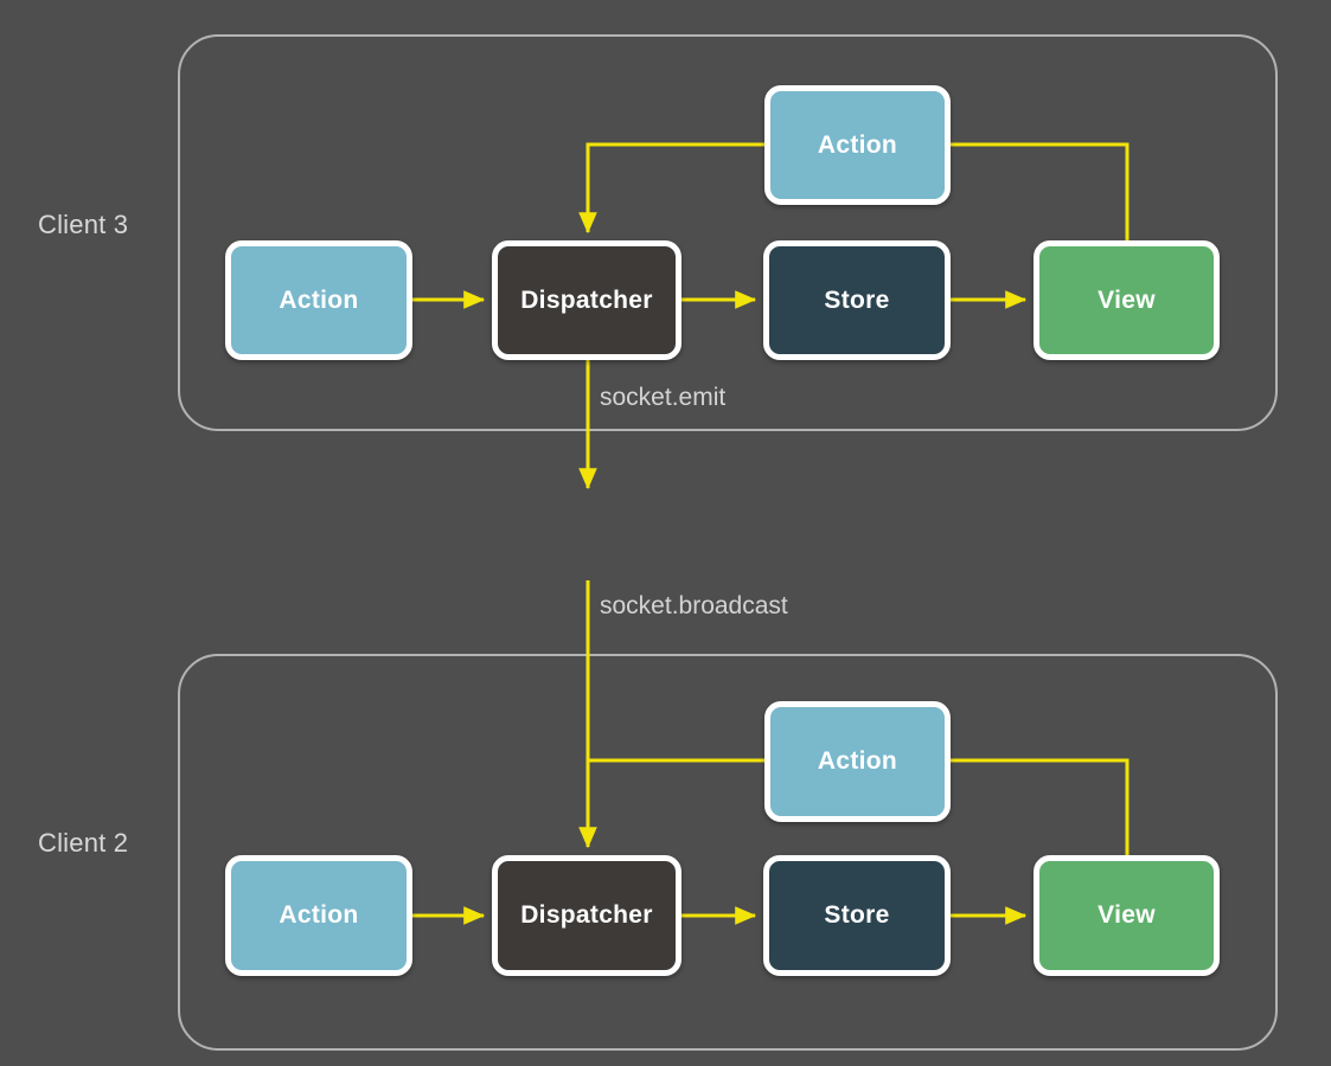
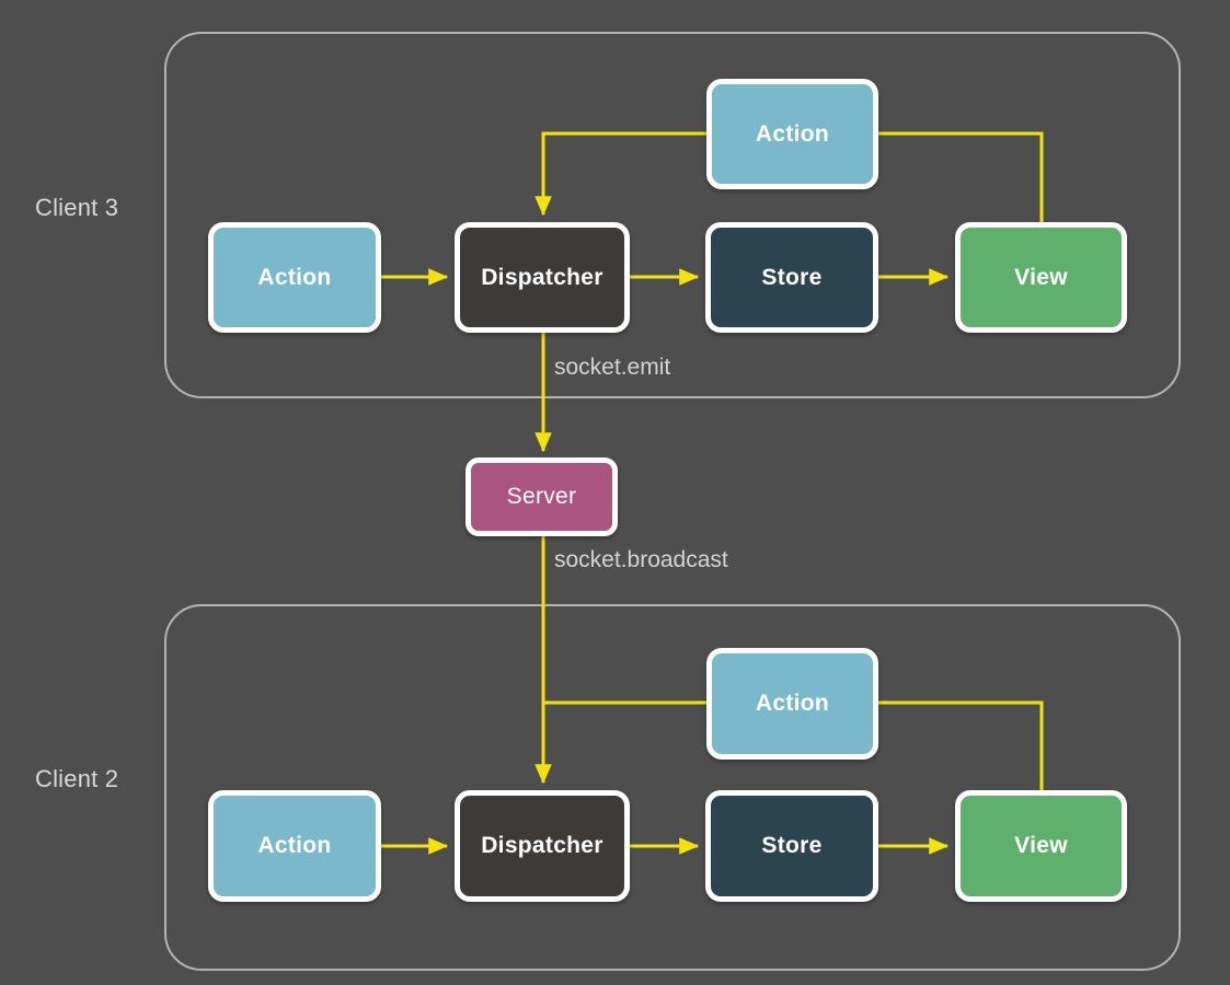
  Client 3
  Client 2
  Action
  Action
  Dispatcher
  Store
  View
+ Server
  Action
  Action
  Dispatcher
  Store
  View
  socket.emit
  socket.broadcast
